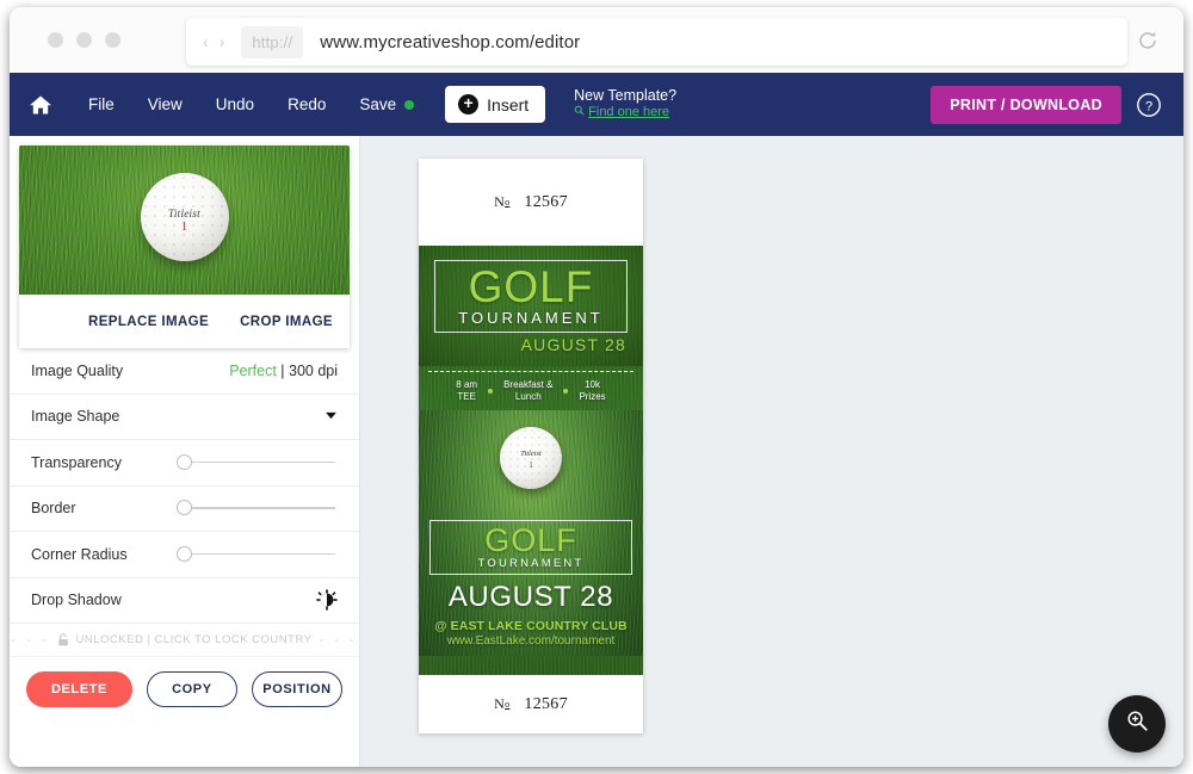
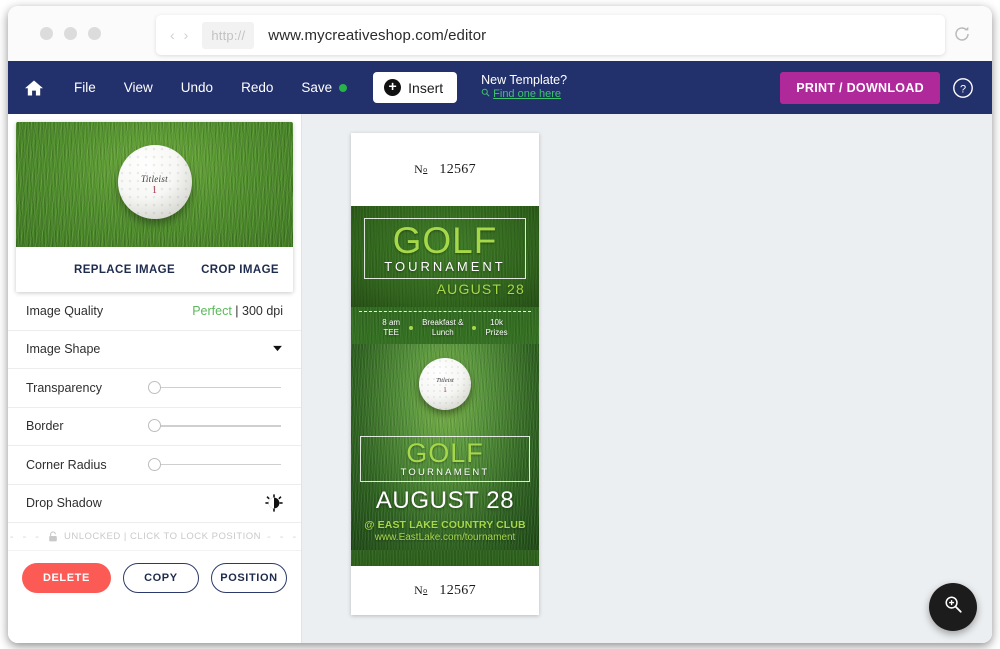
  ‹
  ›
  http://
  www.mycreativeshop.com/editor
  File
  View
  Undo
  Redo
  Save
  +
  Insert
  New Template?
  Find one here
  PRINT / DOWNLOAD
  ?
  REPLACE IMAGE
  CROP IMAGE
  Image Quality
  Perfect | 300 dpi
  Image Shape
  Transparency
  Border
  Corner Radius
  Drop Shadow
- UNLOCKED | CLICK TO LOCK COUNTRY
+ UNLOCKED | CLICK TO LOCK POSITION
  DELETE
  COPY
  POSITION
  No 12567
  GOLF
  TOURNAMENT
  AUGUST 28
  8 am
  TEE
  Breakfast &
  Lunch
  10k
  Prizes
  GOLF
  TOURNAMENT
  AUGUST 28
  @ EAST LAKE COUNTRY CLUB
  www.EastLake.com/tournament
  No 12567
